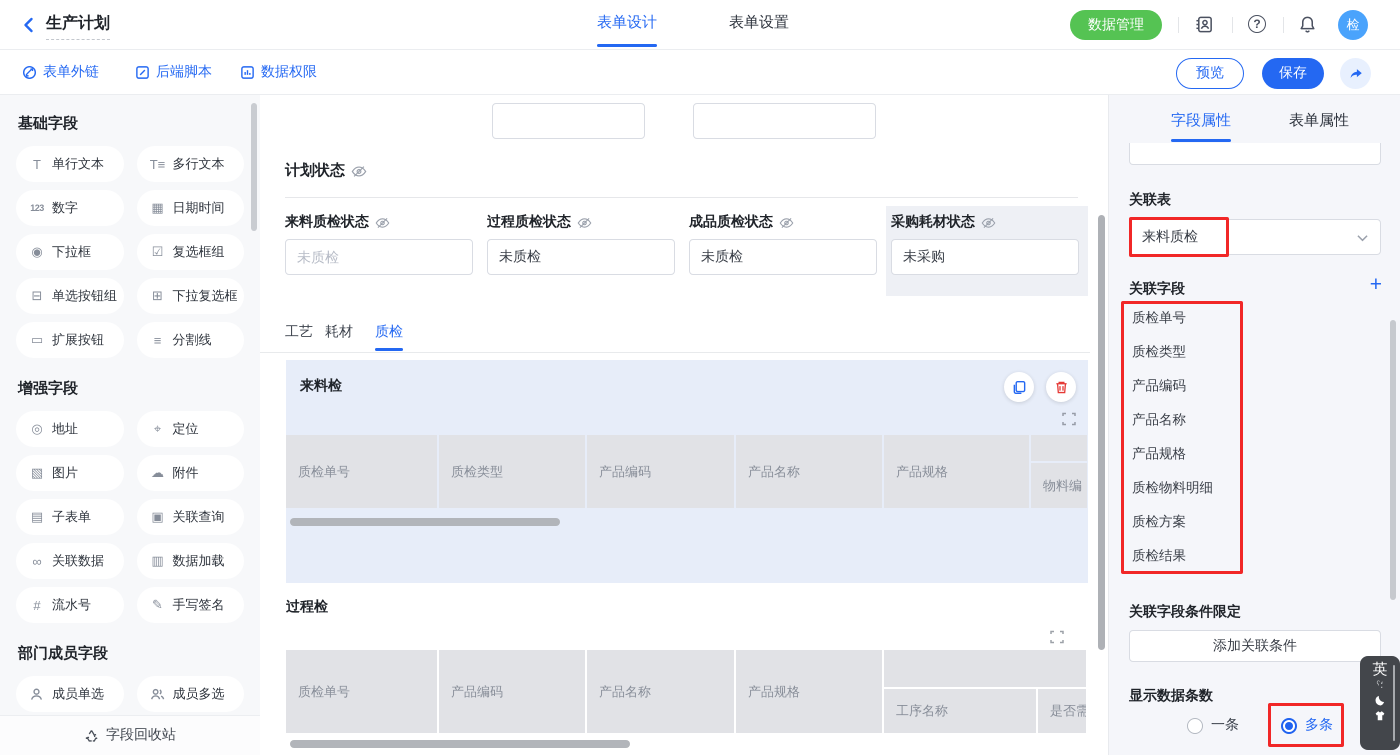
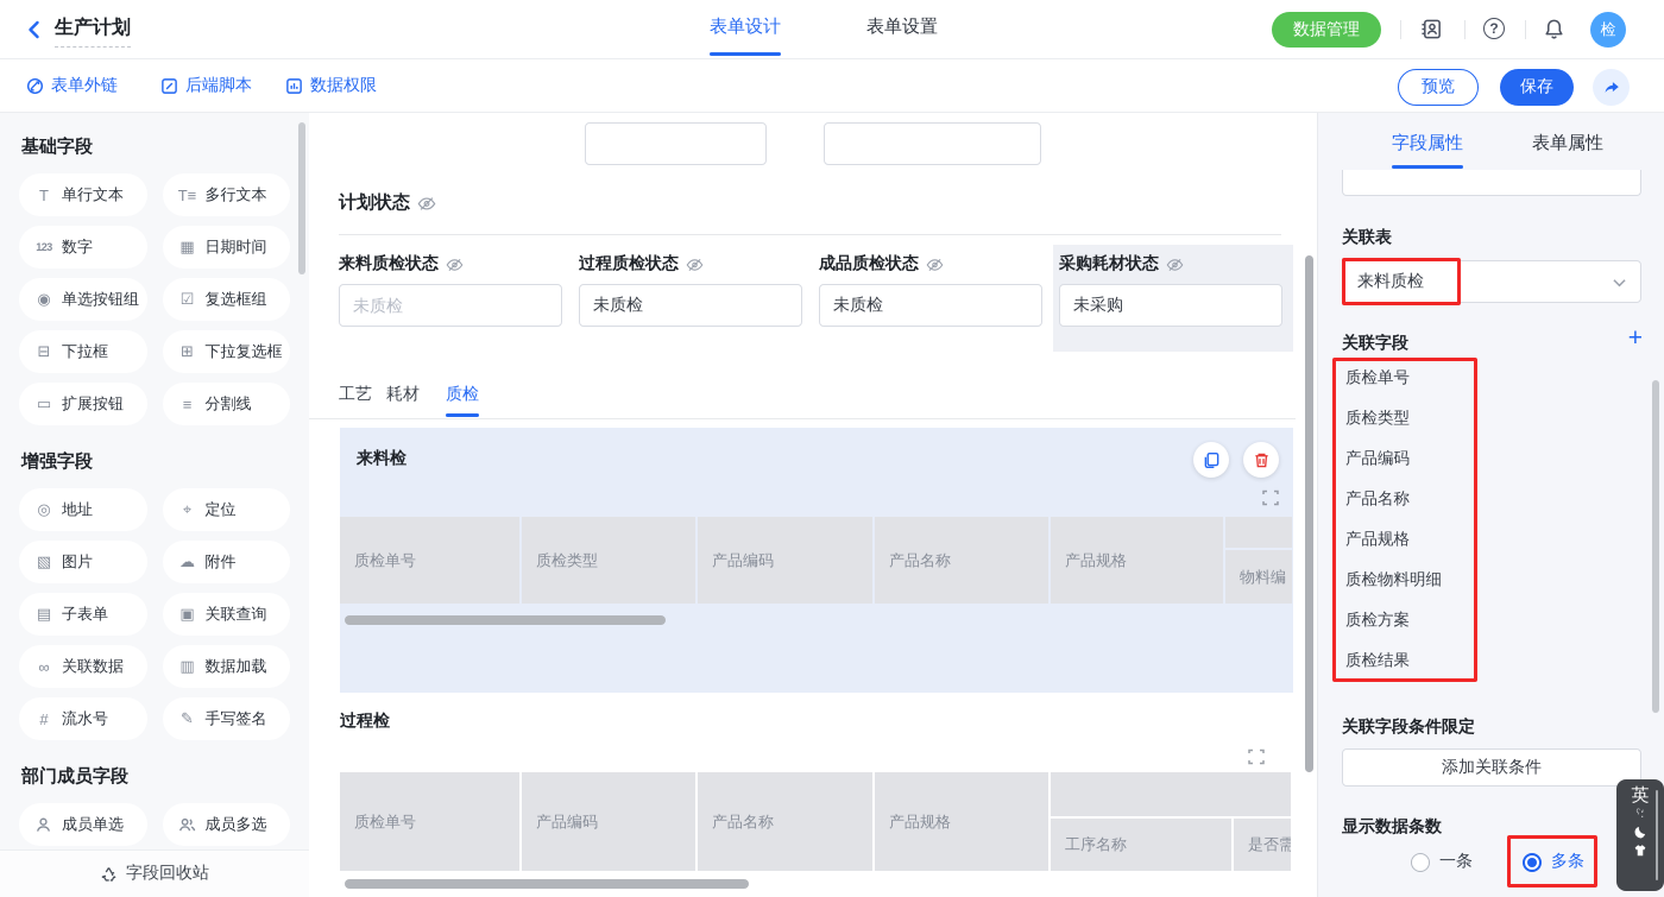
  生产计划
  表单设计
  表单设置
  数据管理
  ?
  检
  表单外链
  后端脚本
  数据权限
  预览
  保存
  基础字段
  T
  单行文本
  T≡
  多行文本
  123
  数字
  ▦
  日期时间
  ◉
- 下拉框
+ 单选按钮组
  ☑
  复选框组
  ⊟
- 单选按钮组
+ 下拉框
  ⊞
  下拉复选框
  ▭
  扩展按钮
  ≡
  分割线
  增强字段
  ◎
  地址
  ⌖
  定位
  ▧
  图片
  ☁
  附件
  ▤
  子表单
  ▣
  关联查询
  ∞
  关联数据
  ▥
  数据加载
  #
  流水号
  ✎
  手写签名
  部门成员字段
  成员单选
  成员多选
  字段回收站
  计划状态
  来料质检状态
  未质检
  过程质检状态
  未质检
  成品质检状态
  未质检
  采购耗材状态
  未采购
  工艺
  耗材
  质检
  来料检
  质检单号
  质检类型
  产品编码
  产品名称
  产品规格
  物料编
  过程检
  质检单号
  产品编码
  产品名称
  产品规格
  工序名称
  是否需
  字段属性
  表单属性
  关联表
  来料质检
  关联字段
  +
  质检单号
  质检类型
  产品编码
  产品名称
  产品规格
  质检物料明细
  质检方案
  质检结果
  关联字段条件限定
  添加关联条件
  显示数据条数
  一条
  多条
  英
  ˁ؛
